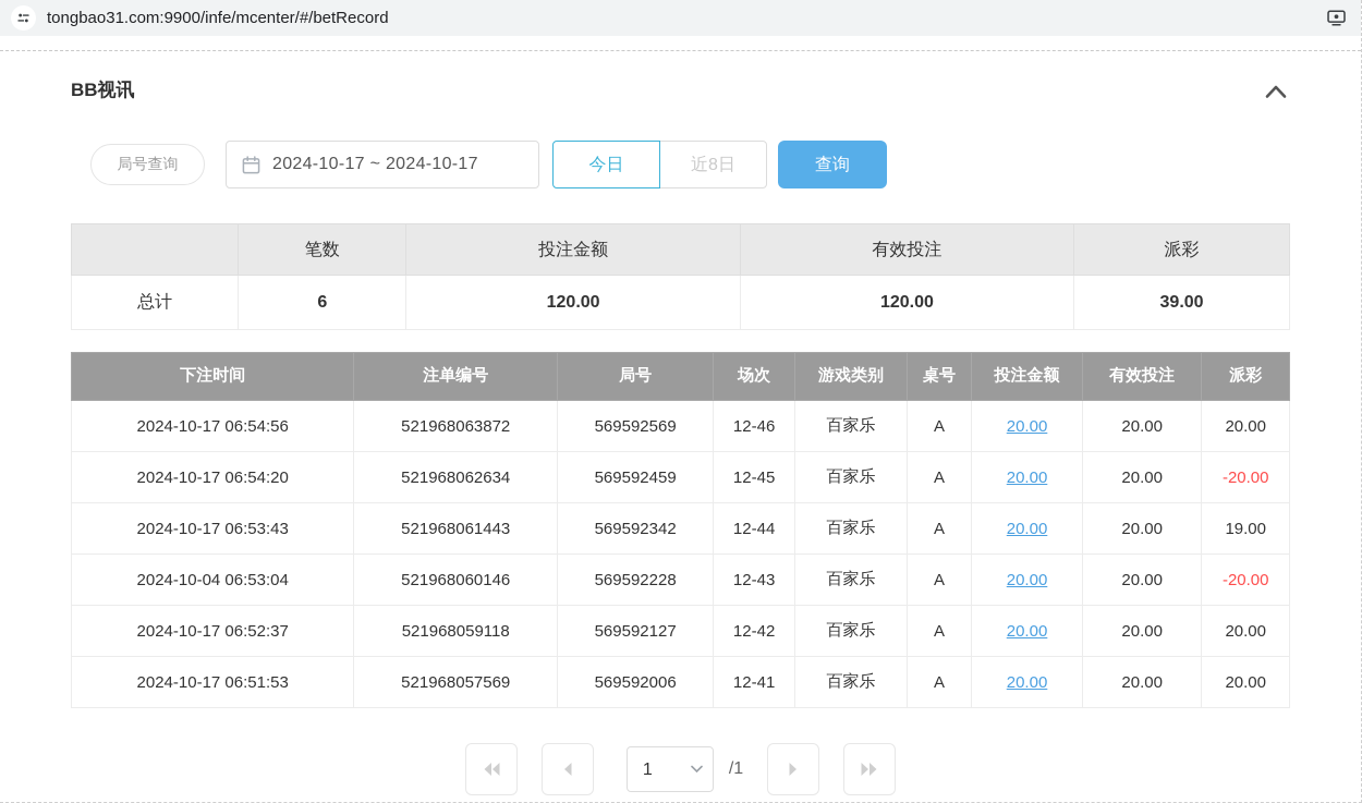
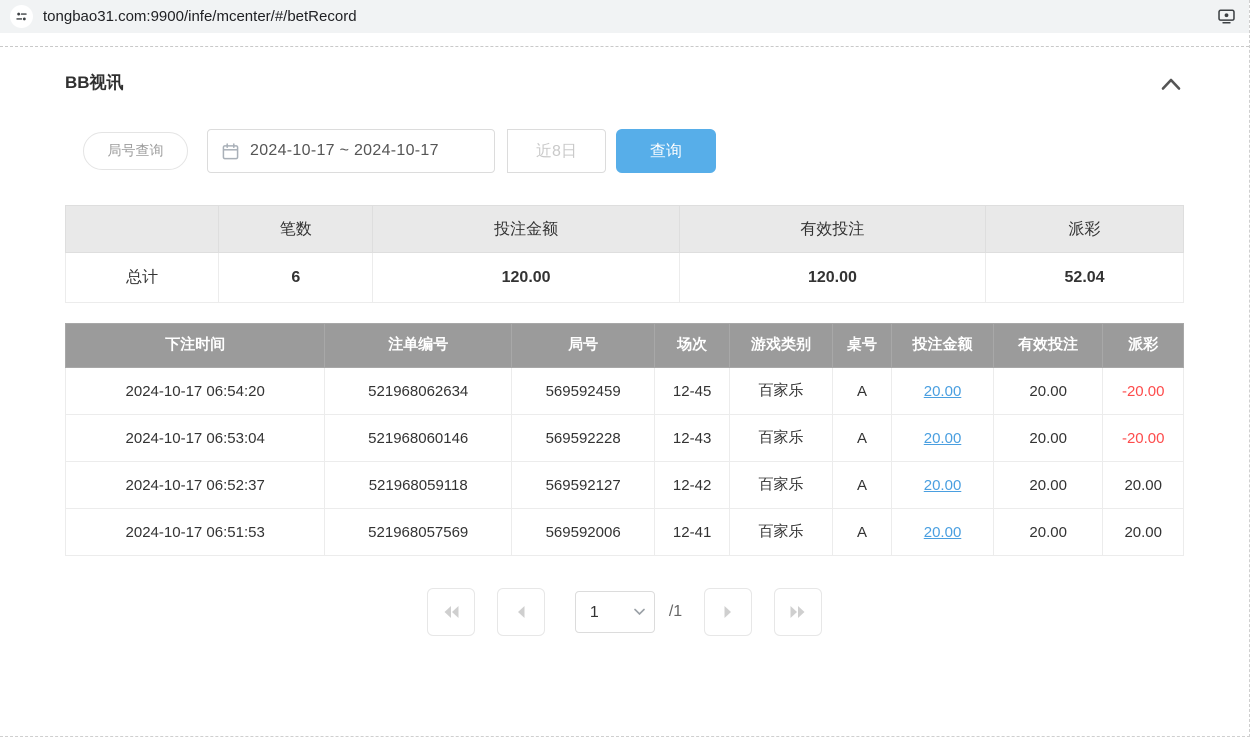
  tongbao31.com:9900/infe/mcenter/#/betRecord
  BB视讯
  局号查询
  2024-10-17 ~ 2024-10-17
- 今日
  近8日
  查询
  	笔数	投注金额	有效投注	派彩
- 总计	6	120.00	120.00	39.00
+ 总计	6	120.00	120.00	52.04
  下注时间	注单编号	局号	场次	游戏类别	桌号	投注金额	有效投注	派彩
- 2024-10-17 06:54:56	521968063872	569592569	12-46	百家乐	A	20.00	20.00	20.00
  2024-10-17 06:54:20	521968062634	569592459	12-45	百家乐	A	20.00	20.00	-20.00
- 2024-10-17 06:53:43	521968061443	569592342	12-44	百家乐	A	20.00	20.00	19.00
- 2024-10-04 06:53:04	521968060146	569592228	12-43	百家乐	A	20.00	20.00	-20.00
+ 2024-10-17 06:53:04	521968060146	569592228	12-43	百家乐	A	20.00	20.00	-20.00
  2024-10-17 06:52:37	521968059118	569592127	12-42	百家乐	A	20.00	20.00	20.00
  2024-10-17 06:51:53	521968057569	569592006	12-41	百家乐	A	20.00	20.00	20.00
  1
  /1
